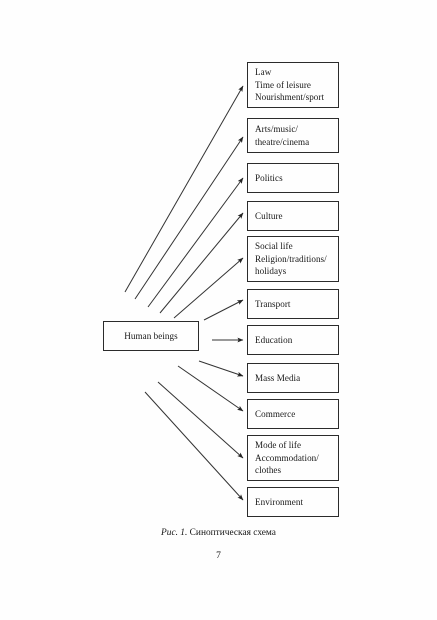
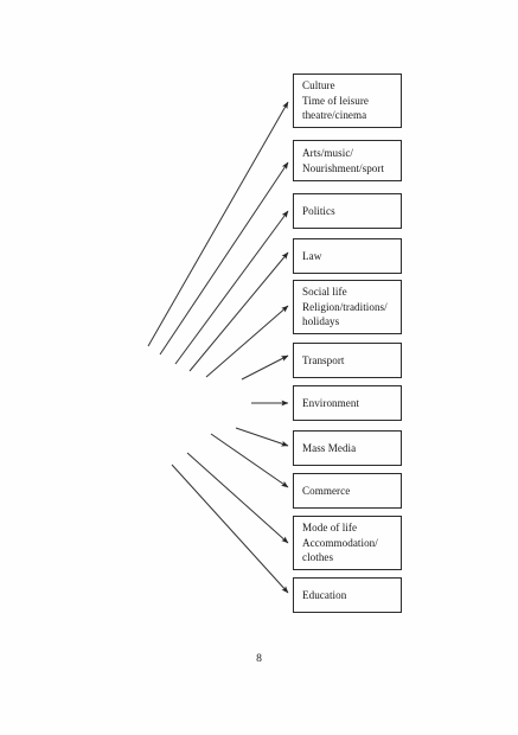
- Law
+ Culture
  Time of leisure
- Nourishment/sport
+ theatre/cinema
  Arts/music/
- theatre/cinema
+ Nourishment/sport
  Politics
- Culture
+ Law
  Social life
  Religion/traditions/
  holidays
  Transport
- Education
+ Environment
  Mass Media
  Commerce
  Mode of life
  Accommodation/
  clothes
- Environment
+ Education
- Human beings
- Рис. 1. Синоптическая схема
- 7
+ 8
